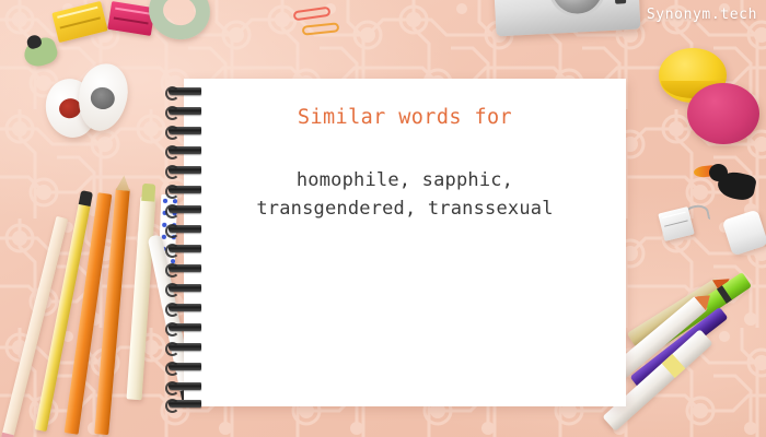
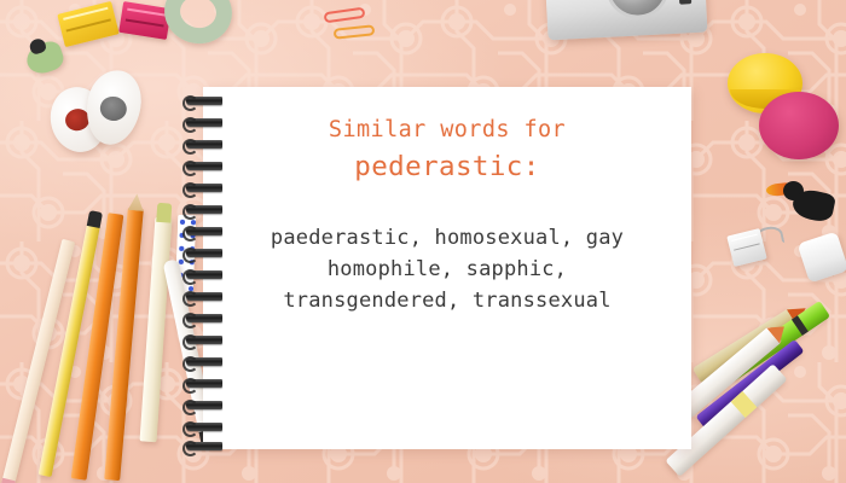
  Similar words for
+ pederastic:
+ paederastic, homosexual, gay
  homophile, sapphic,
  transgendered, transsexual
- Synonym.tech
